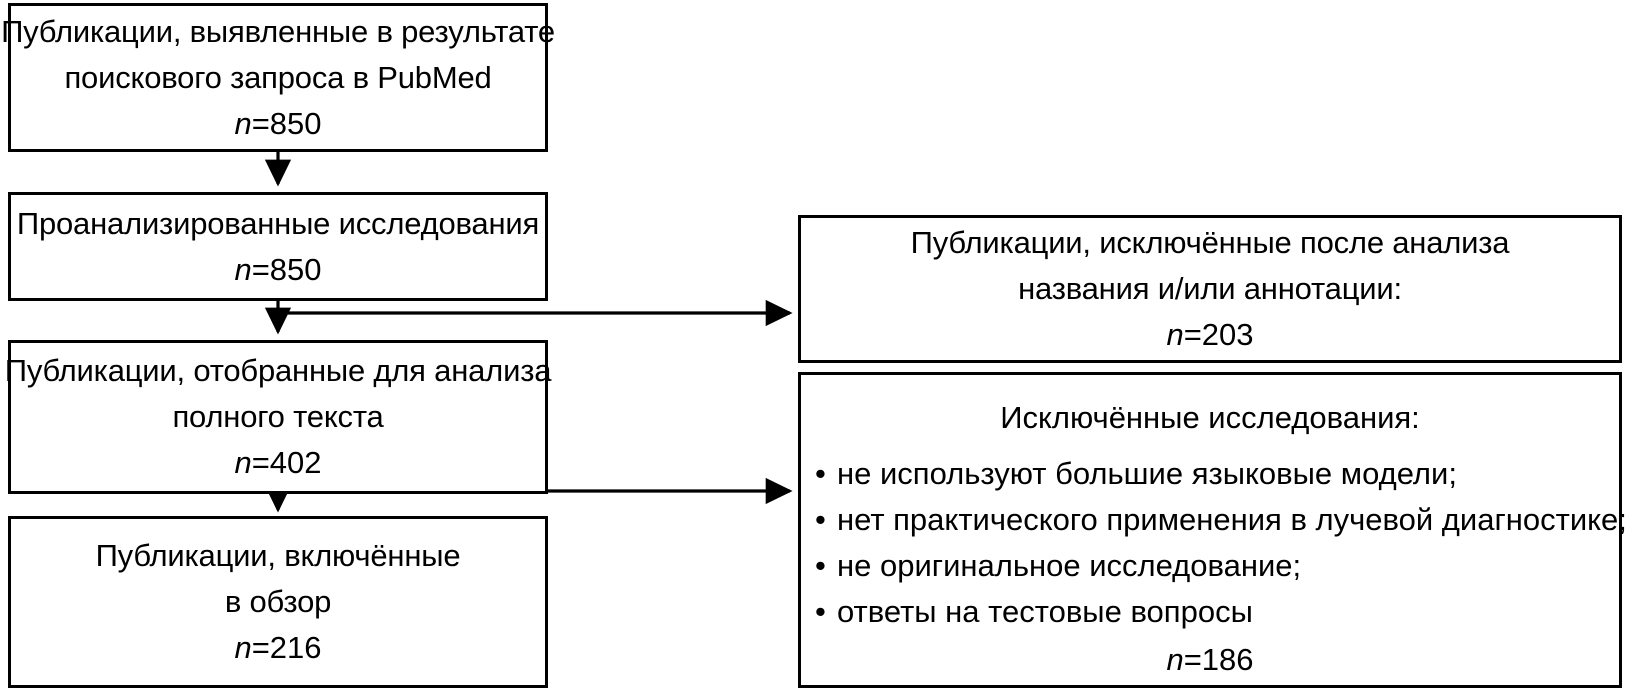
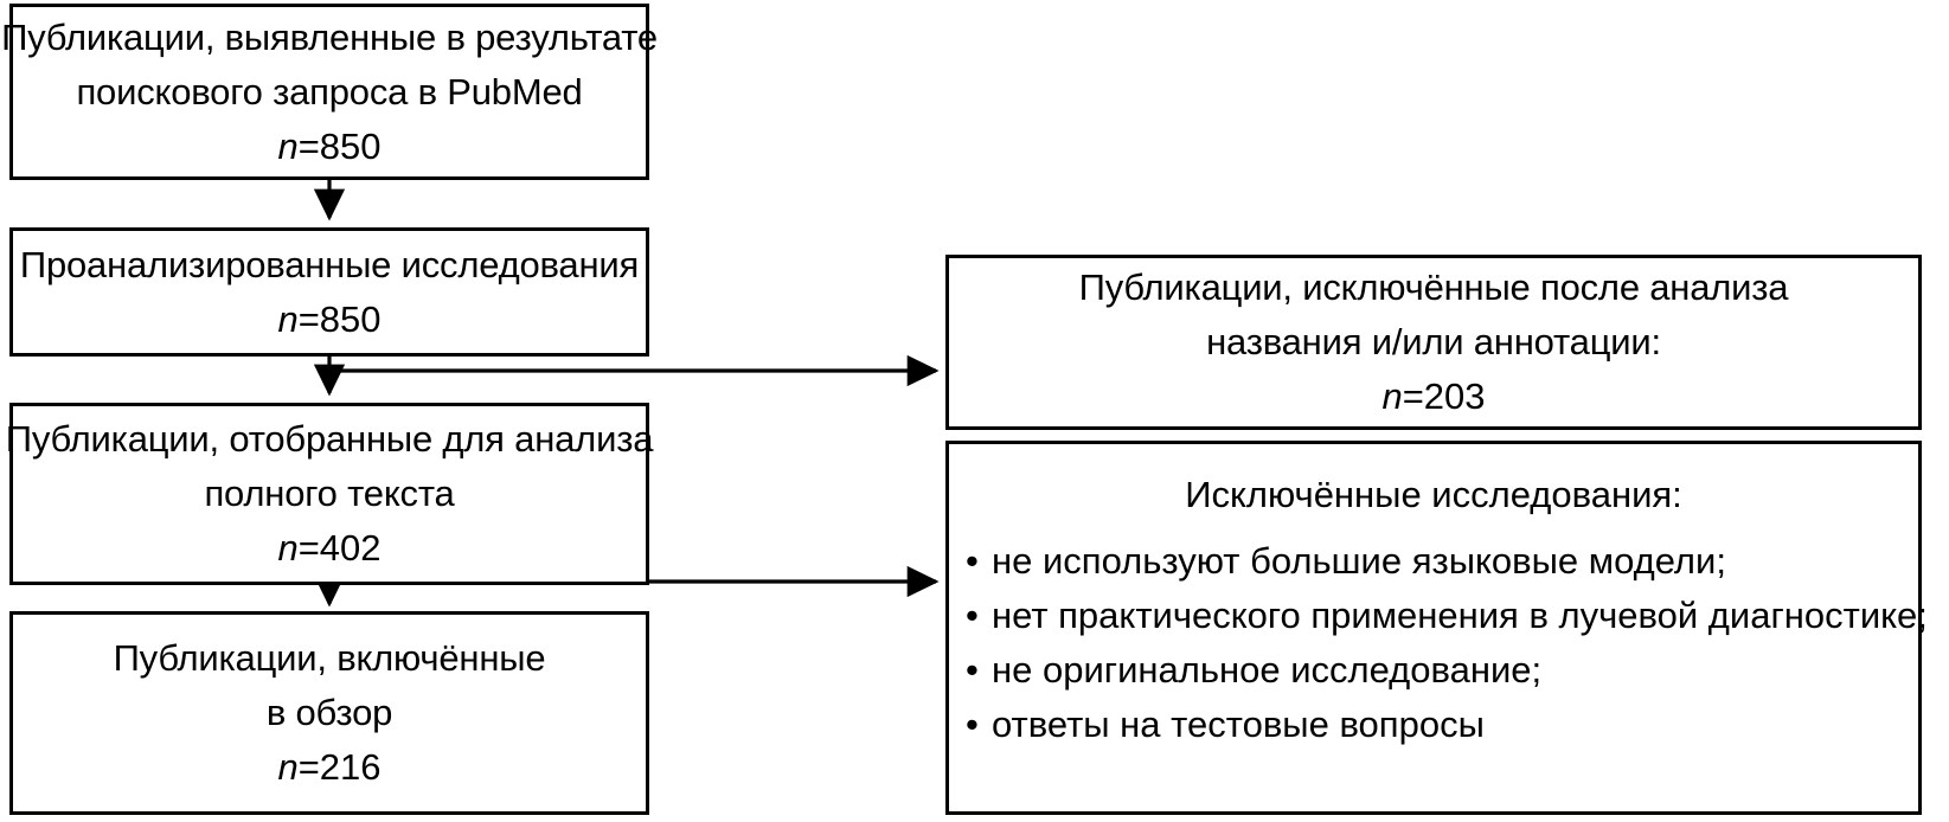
  Публикации, выявленные в результате
  поискового запроса в PubMed
  n=850
  Проанализированные исследования
  n=850
  Публикации, отобранные для анализа
  полного текста
  n=402
  Публикации, включённые
  в обзор
  n=216
  Публикации, исключённые после анализа
  названия и/или аннотации:
  n=203
  Исключённые исследования:
  •
  не используют большие языковые модели;
  •
  нет практического применения в лучевой диагностике;
  •
  не оригинальное исследование;
  •
  ответы на тестовые вопросы
- n=186
